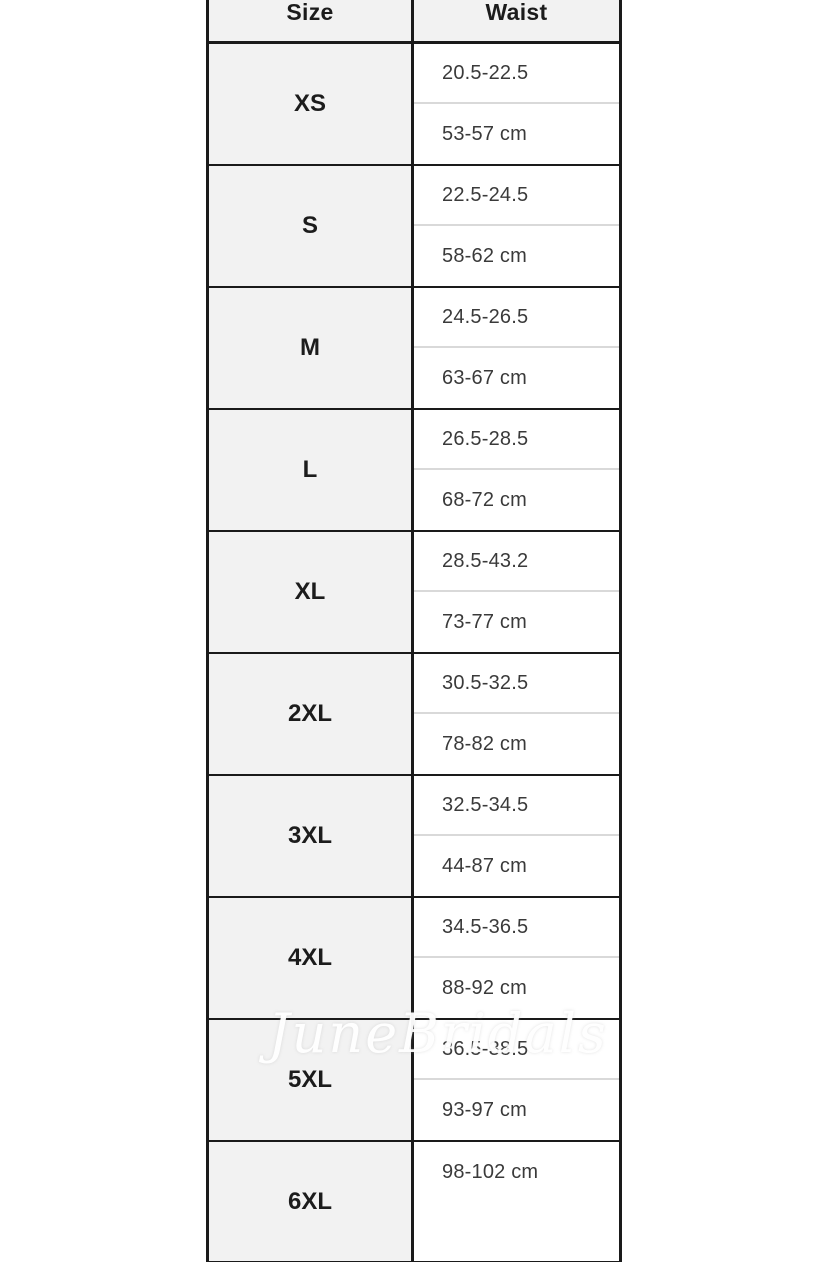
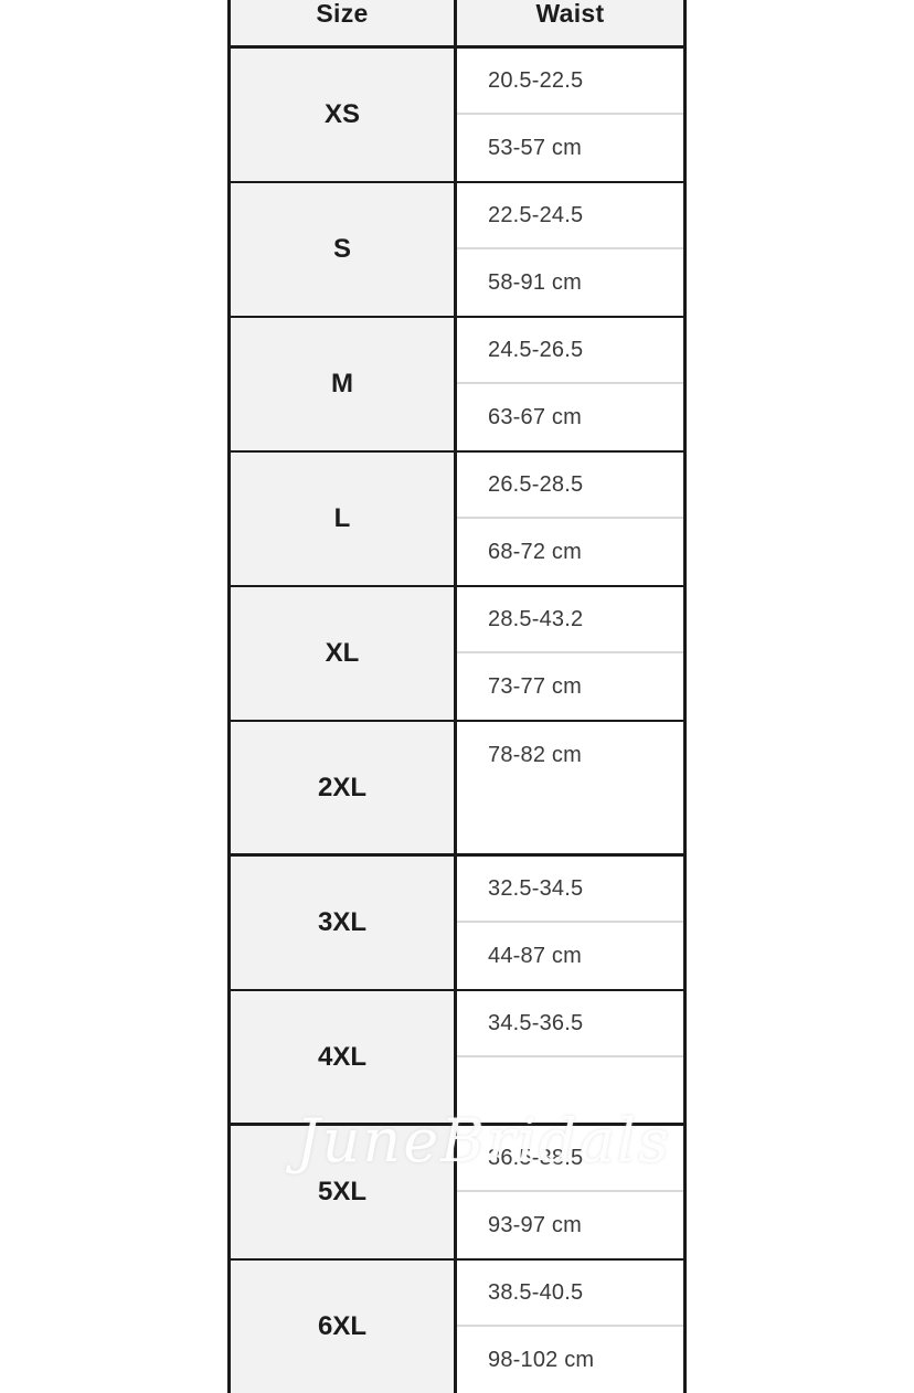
  Size
  Waist
  XS
  20.5-22.5
  53-57 cm
  S
  22.5-24.5
- 58-62 cm
+ 58-91 cm
  M
  24.5-26.5
  63-67 cm
  L
  26.5-28.5
  68-72 cm
  XL
  28.5-43.2
  73-77 cm
  2XL
- 30.5-32.5
  78-82 cm
  3XL
  32.5-34.5
  44-87 cm
  4XL
  34.5-36.5
- 88-92 cm
  5XL
  36.5-38.5
  93-97 cm
  6XL
+ 38.5-40.5
  98-102 cm
  JuneBridals
